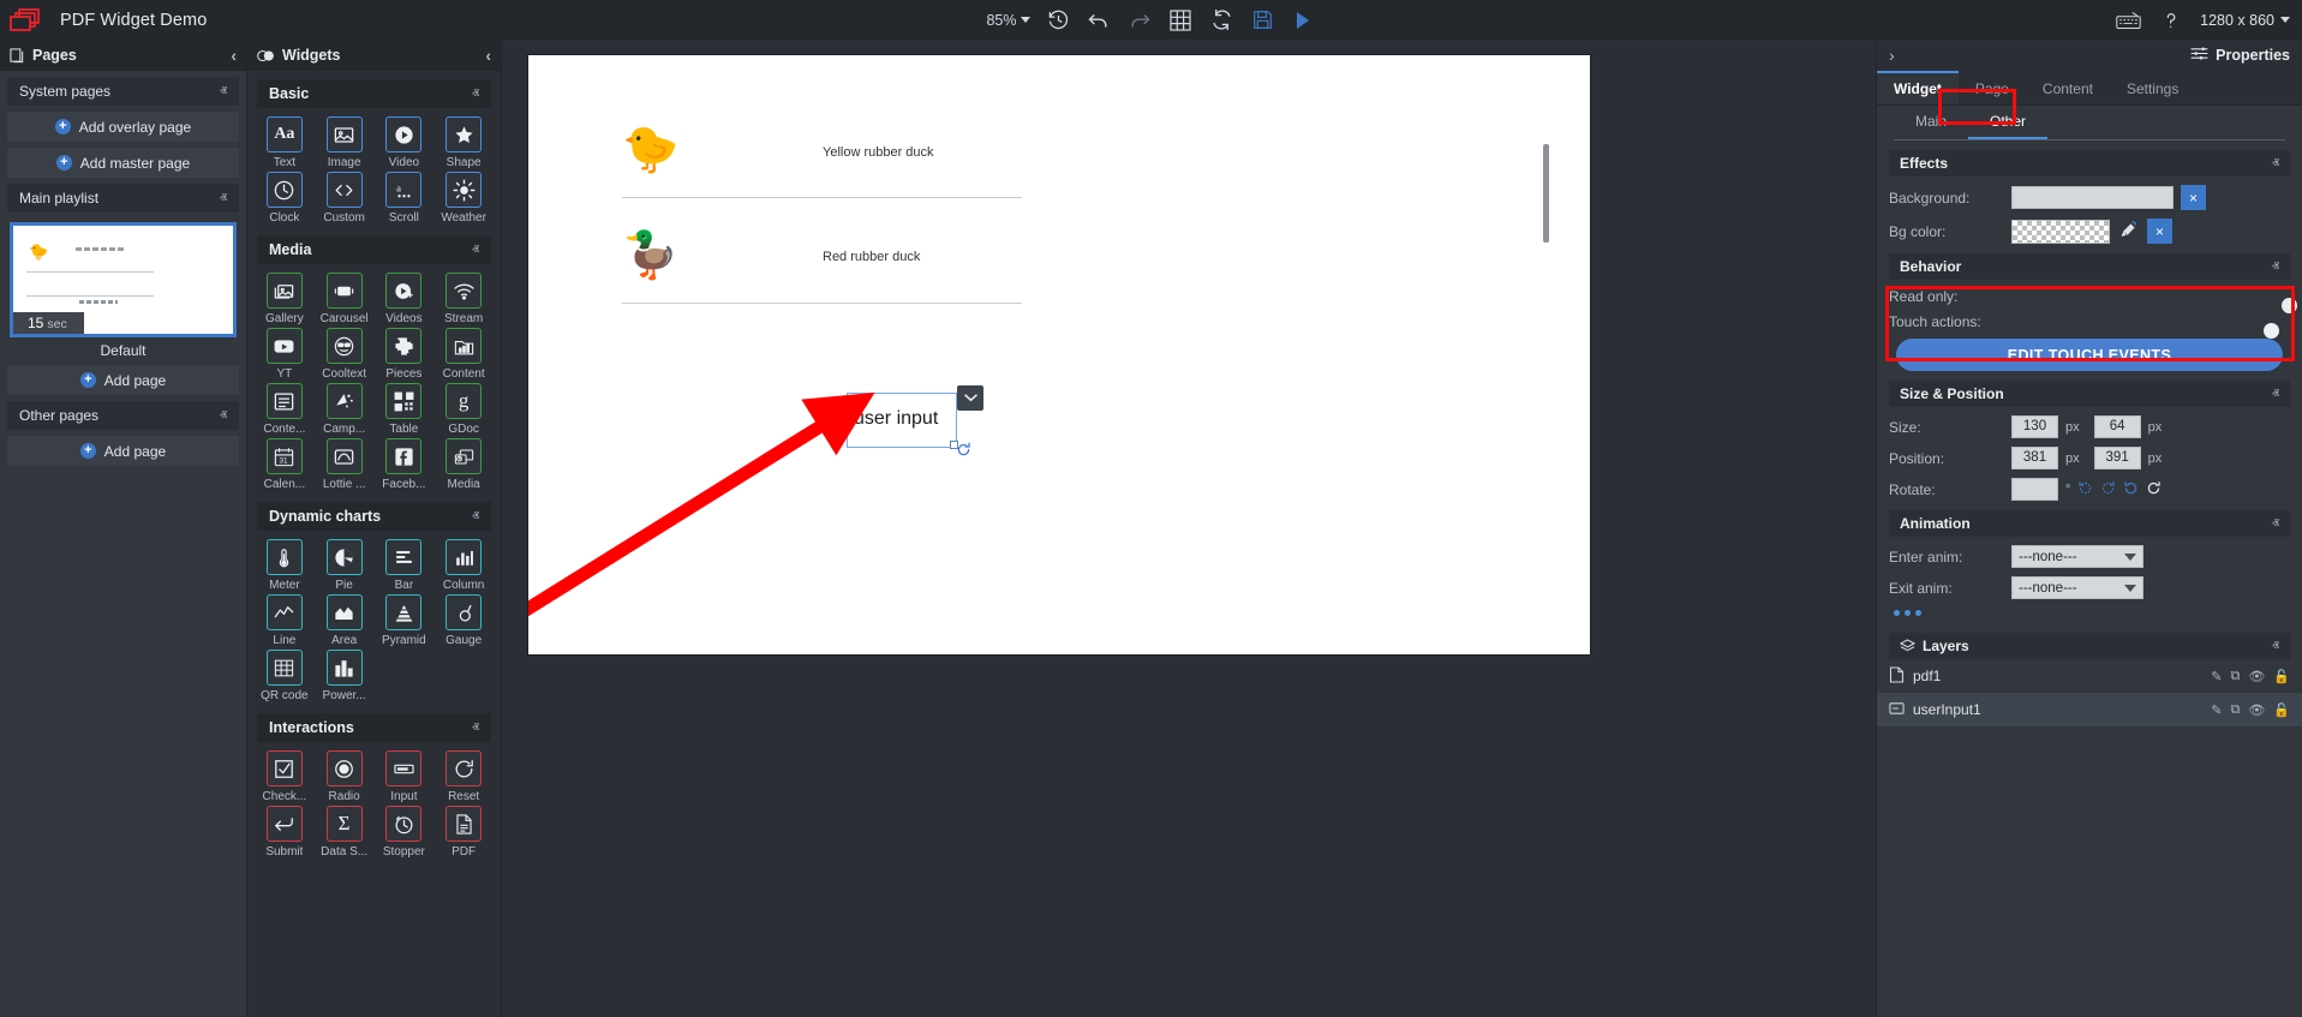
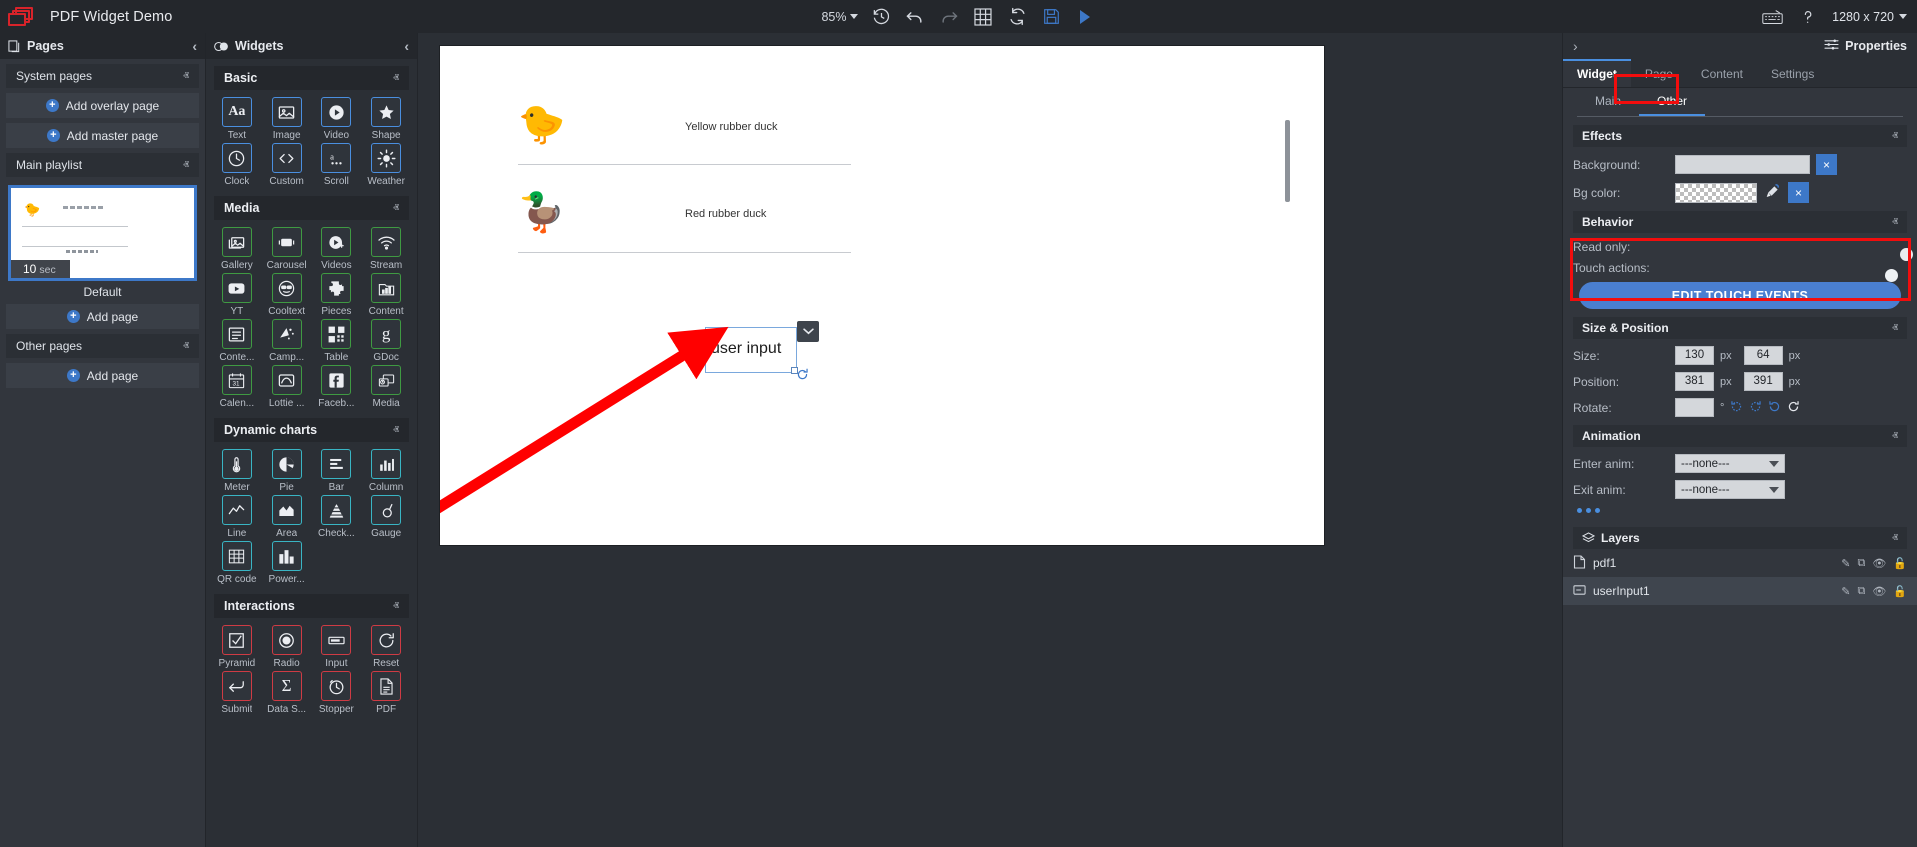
  PDF Widget Demo
  85%
- 1280 x 860
+ 1280 x 720
  Pages
  ‹
  System pages
  ⱏ
  +
  Add overlay page
  +
  Add master page
  Main playlist
  ⱏ
  🐤
- 15 sec
+ 10 sec
  Default
  +
  Add page
  Other pages
  ⱏ
  +
  Add page
  Widgets
  ‹
  Basic
  ⱏ
  Aa
  Text
  Image
  Video
  Shape
  Clock
  Custom
  a
  Scroll
  Weather
  Media
  ⱏ
  Gallery
  Carousel
  Videos
  Stream
  YT
  Cooltext
  Pieces
  Content
  Conte...
  Camp...
  Table
  g
  GDoc
  Calen...
  Lottie ...
  Faceb...
  Media
  Dynamic charts
  ⱏ
  Meter
  Pie
  Bar
  Column
  Line
  Area
- Pyramid
+ Check...
  Gauge
  QR code
  Power...
  Interactions
  ⱏ
- Check...
+ Pyramid
  Radio
  Input
  Reset
  Submit
  Σ
  Data S...
  Stopper
  PDF
  🐤
  Yellow rubber duck
  🦆
  Red rubber duck
  user input
  ›
  Properties
  Widget
  Page
  Content
  Settings
  Main
  Other
  Effects
  ⱏ
  Background:
  ×
  Bg color:
  ×
  Behavior
  ⱏ
  Read only:
  Touch actions:
  EDIT TOUCH EVENTS
  Size & Position
  ⱏ
  Size:
  130
  px
  64
  px
  Position:
  381
  px
  391
  px
  Rotate:
  °
  Animation
  ⱏ
  Enter anim:
  ---none---
  Exit anim:
  ---none---
  Layers
  ⱏ
  pdf1
  ✎
  ⧉
  👁
  🔓
  userInput1
  ✎
  ⧉
  👁
  🔓
